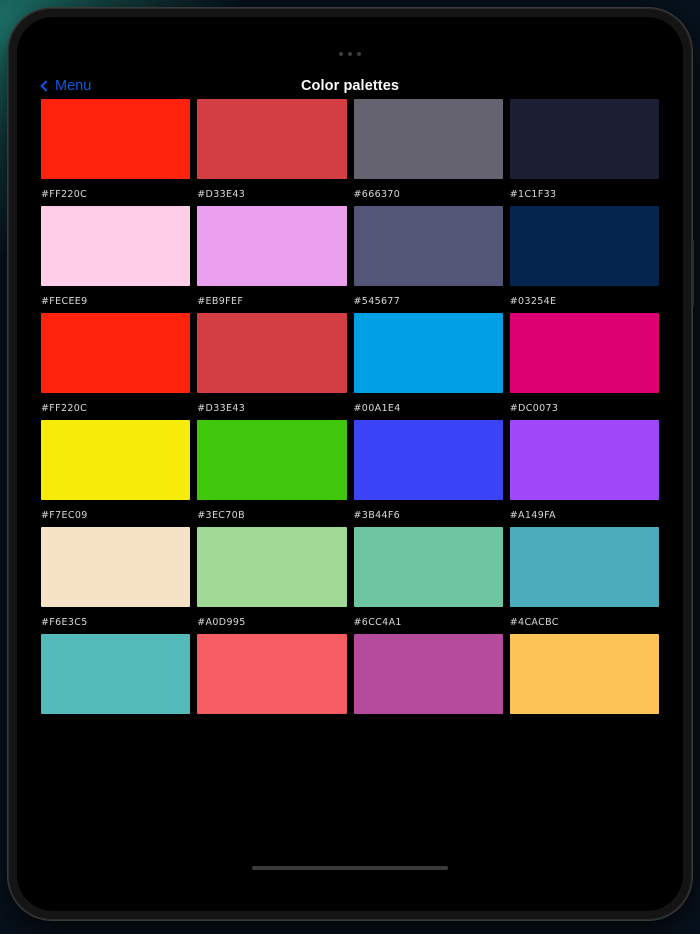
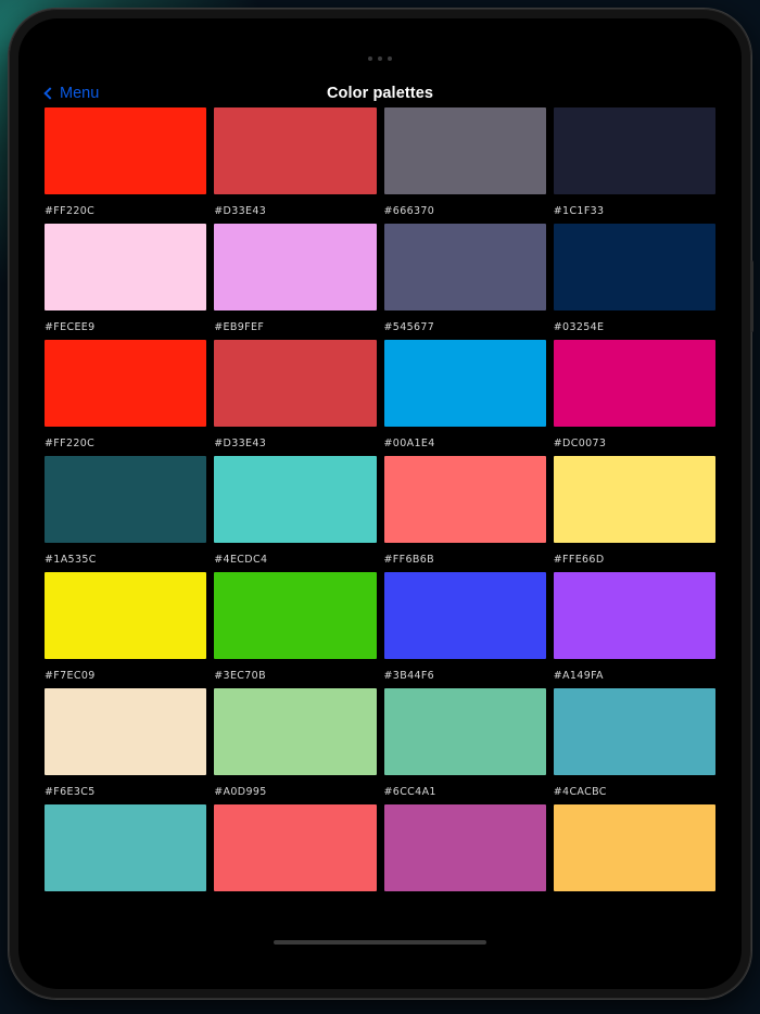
  Menu
  Color palettes
  #FF220C
  #D33E43
  #666370
  #1C1F33
  #FECEE9
  #EB9FEF
  #545677
  #03254E
  #FF220C
  #D33E43
  #00A1E4
  #DC0073
+ #1A535C
+ #4ECDC4
+ #FF6B6B
+ #FFE66D
  #F7EC09
  #3EC70B
  #3B44F6
  #A149FA
  #F6E3C5
  #A0D995
  #6CC4A1
  #4CACBC
